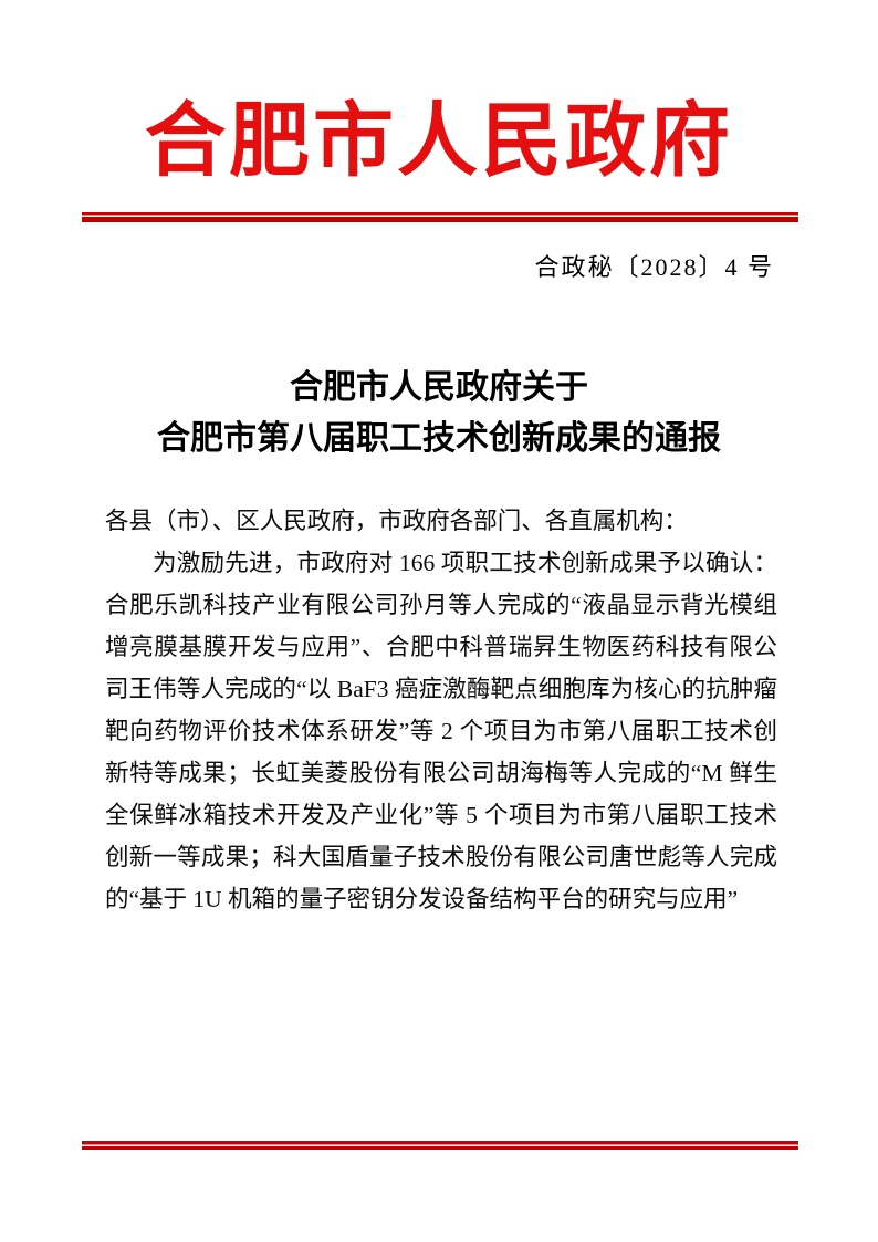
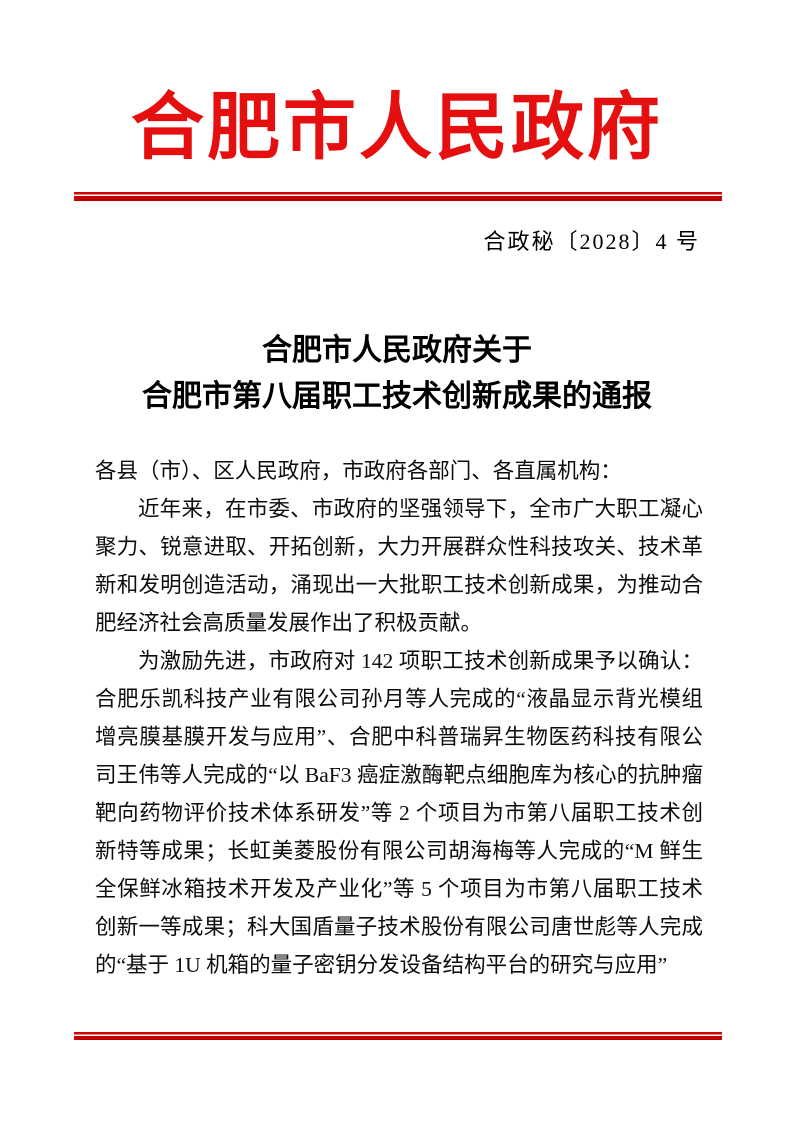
  合肥市人民政府
  合政秘〔2028〕4 号
  合肥市人民政府关于
  合肥市第八届职工技术创新成果的通报
  各县（市）、区人民政府，市政府各部门、各直属机构：
+ 近年来，在市委、市政府的坚强领导下，全市广大职工凝心聚力、锐意进取、开拓创新，大力开展群众性科技攻关、技术革新和发明创造活动，涌现出一大批职工技术创新成果，为推动合肥经济社会高质量发展作出了积极贡献。
- 为激励先进，市政府对 166 项职工技术创新成果予以确认：合肥乐凯科技产业有限公司孙月等人完成的“液晶显示背光模组增亮膜基膜开发与应用”、合肥中科普瑞昇生物医药科技有限公司王伟等人完成的“以 BaF3 癌症激酶靶点细胞库为核心的抗肿瘤靶向药物评价技术体系研发”等 2 个项目为市第八届职工技术创新特等成果；长虹美菱股份有限公司胡海梅等人完成的“M 鲜生全保鲜冰箱技术开发及产业化”等 5 个项目为市第八届职工技术创新一等成果；科大国盾量子技术股份有限公司唐世彪等人完成的“基于 1U 机箱的量子密钥分发设备结构平台的研究与应用”
+ 为激励先进，市政府对 142 项职工技术创新成果予以确认：合肥乐凯科技产业有限公司孙月等人完成的“液晶显示背光模组增亮膜基膜开发与应用”、合肥中科普瑞昇生物医药科技有限公司王伟等人完成的“以 BaF3 癌症激酶靶点细胞库为核心的抗肿瘤靶向药物评价技术体系研发”等 2 个项目为市第八届职工技术创新特等成果；长虹美菱股份有限公司胡海梅等人完成的“M 鲜生全保鲜冰箱技术开发及产业化”等 5 个项目为市第八届职工技术创新一等成果；科大国盾量子技术股份有限公司唐世彪等人完成的“基于 1U 机箱的量子密钥分发设备结构平台的研究与应用”
